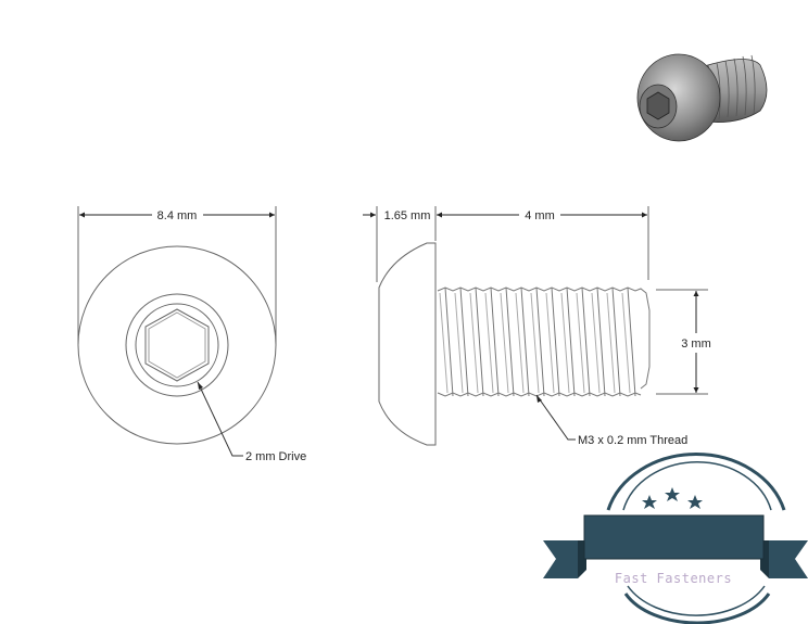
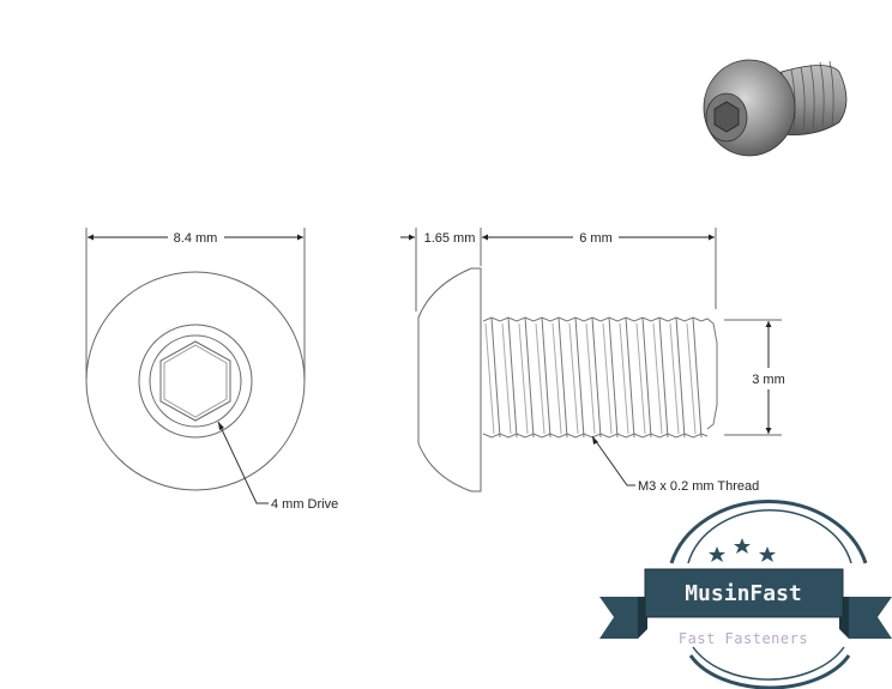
  8.4 mm
- 2 mm Drive
+ 4 mm Drive
  1.65 mm
- 4 mm
+ 6 mm
  3 mm
  M3 x 0.2 mm Thread
+ MusinFast
  Fast Fasteners
